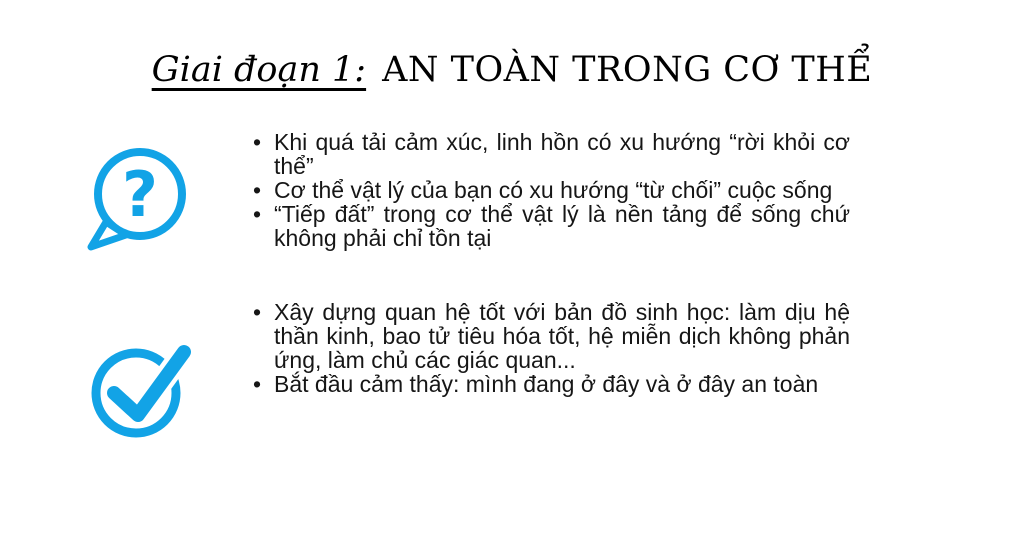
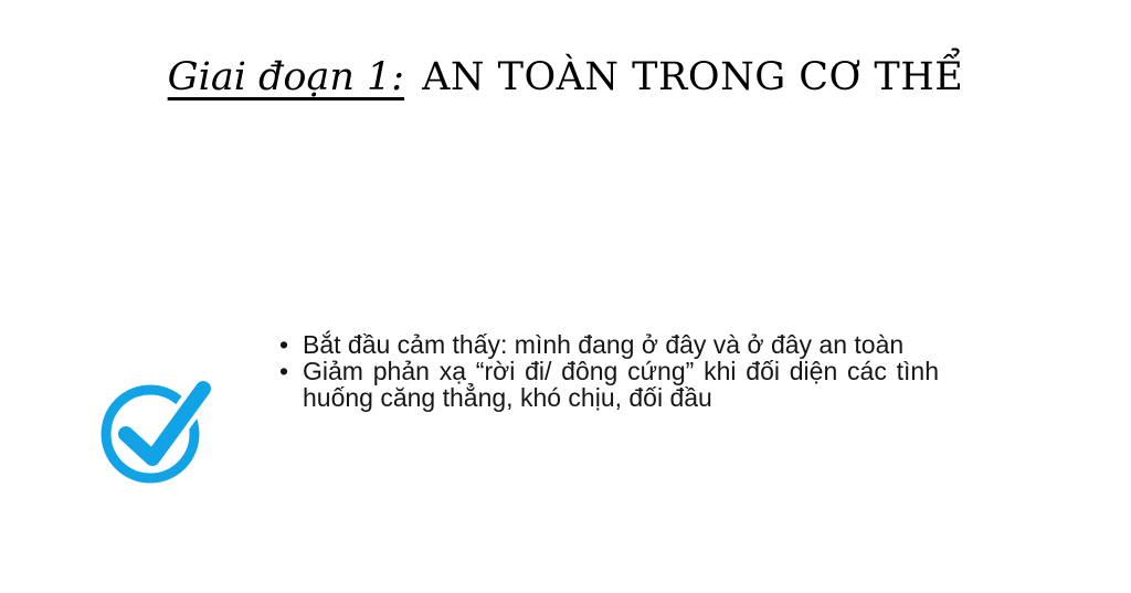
  Giai đoạn 1: AN TOÀN TRONG CƠ THỂ
- ?
- Khi quá tải cảm xúc, linh hồn có xu hướng “rời khỏi cơ thể”
- Cơ thể vật lý của bạn có xu hướng “từ chối” cuộc sống
- “Tiếp đất” trong cơ thể vật lý là nền tảng để sống chứ không phải chỉ tồn tại
- Xây dựng quan hệ tốt với bản đồ sinh học: làm dịu hệ thần kinh, bao tử tiêu hóa tốt, hệ miễn dịch không phản ứng, làm chủ các giác quan...
  Bắt đầu cảm thấy: mình đang ở đây và ở đây an toàn
+ Giảm phản xạ “rời đi/ đông cứng” khi đối diện các tình huống căng thẳng, khó chịu, đối đầu
